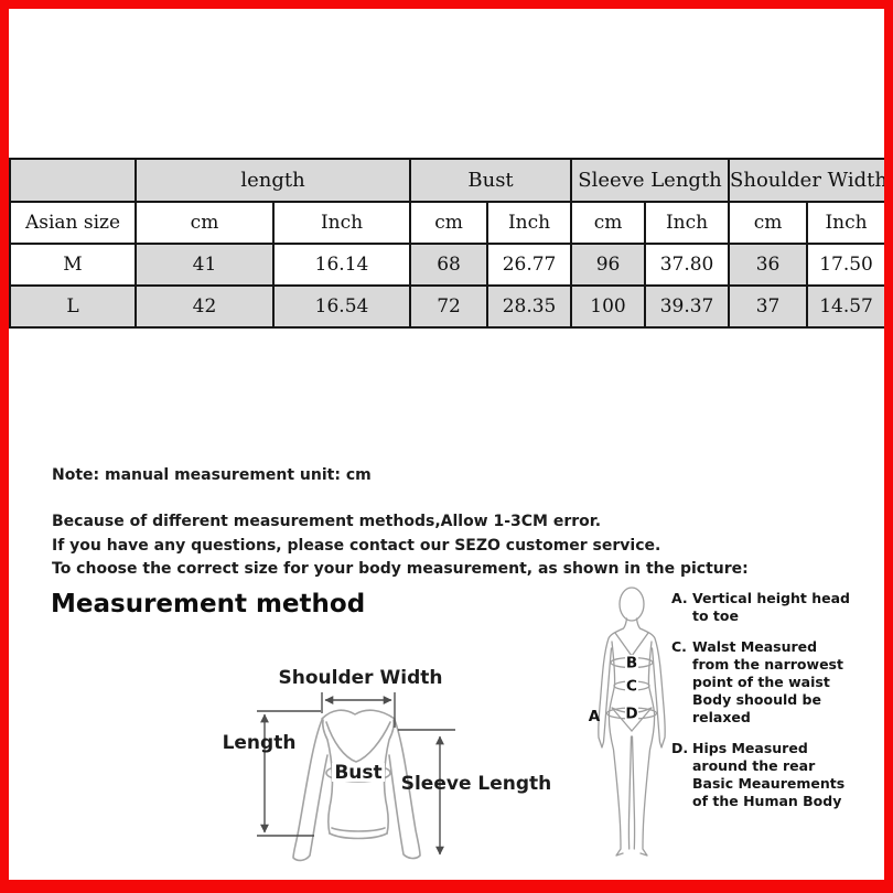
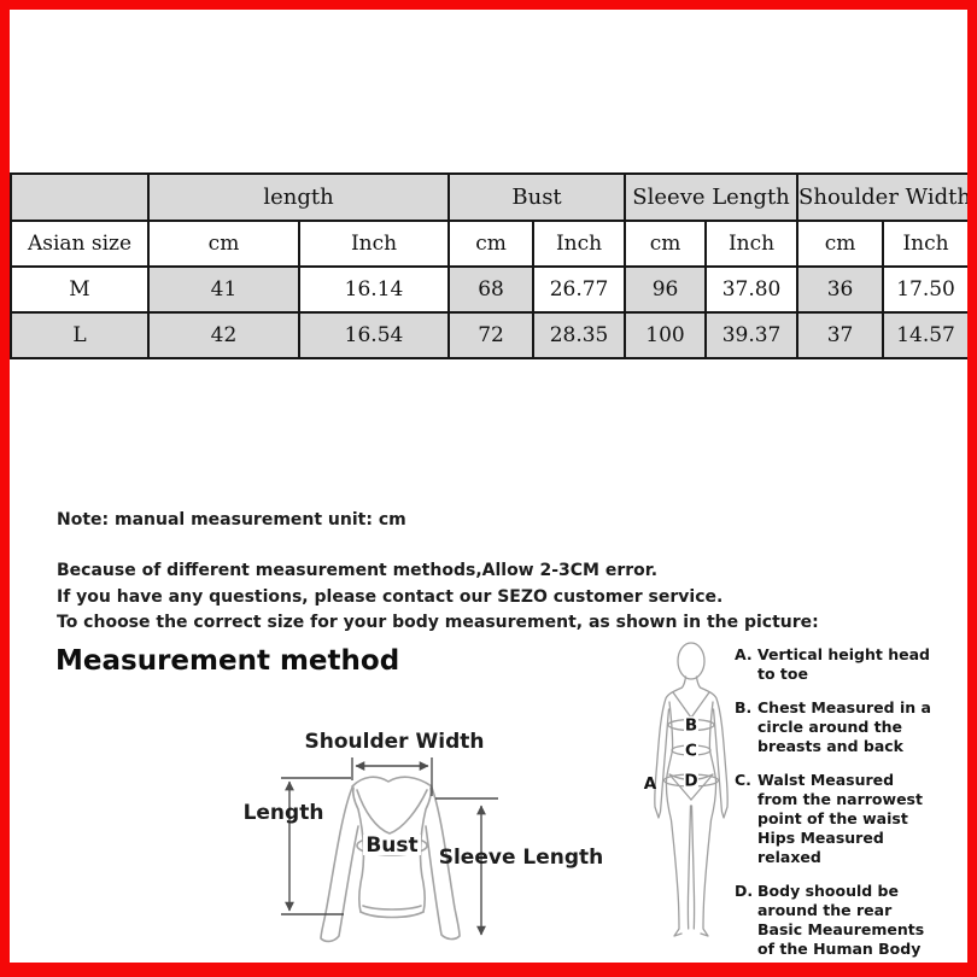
  	length	Bust	Sleeve Length	Shoulder Width
  Asian size	cm	Inch	cm	Inch	cm	Inch	cm	Inch
  M	41	16.14	68	26.77	96	37.80	36	17.50
  L	42	16.54	72	28.35	100	39.37	37	14.57
  Note: manual measurement unit: cm
- Because of different measurement methods,Allow 1-3CM error.
+ Because of different measurement methods,Allow 2-3CM error.
  If you have any questions, please contact our SEZO customer service.
  To choose the correct size for your body measurement, as shown in the picture:
  Measurement method
  Shoulder Width
  Length
  Bust
  Sleeve Length
  A
  B
  C
  D
  A.
  Vertical height head
  to toe
+ B.
+ Chest Measured in a
+ circle around the
+ breasts and back
  C.
  Walst Measured
  from the narrowest
  point of the waist
- Body shoould be
+ Hips Measured
  relaxed
  D.
- Hips Measured
+ Body shoould be
  around the rear
  Basic Meaurements
  of the Human Body
